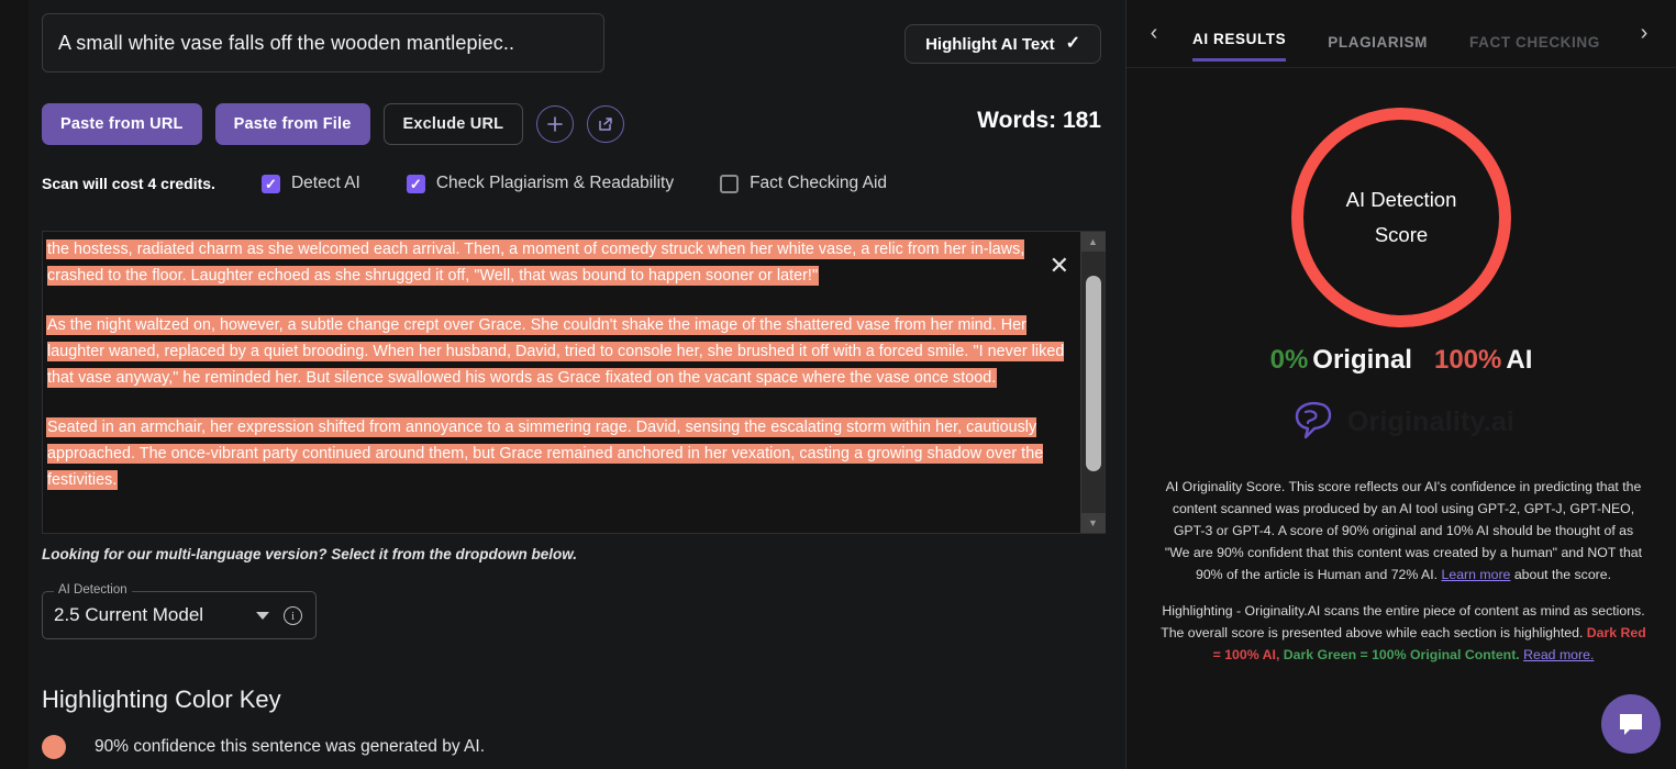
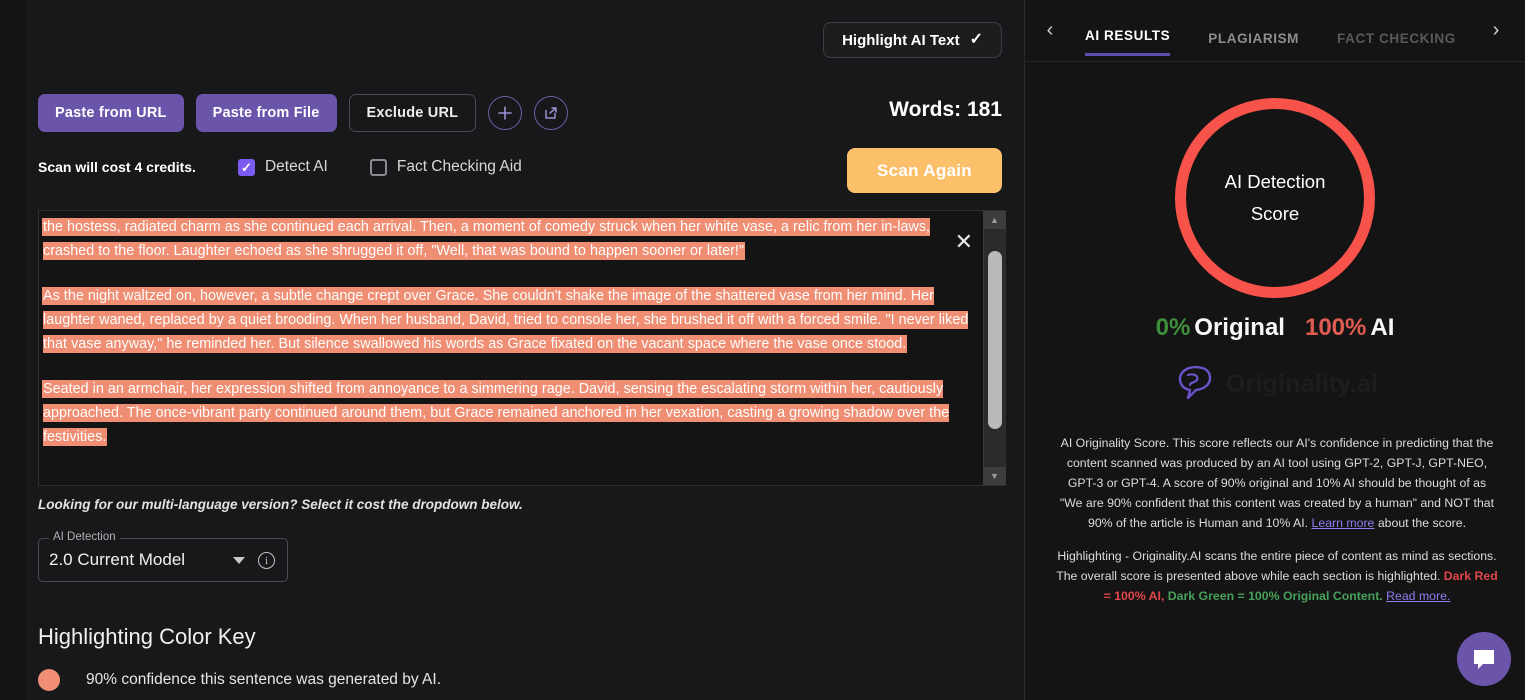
- A small white vase falls off the wooden mantlepiec..
  Highlight AI Text
  ✓
  Paste from URL
  Paste from File
  Exclude URL
  Words: 181
  Scan will cost 4 credits.
  Detect AI
- Check Plagiarism & Readability
  Fact Checking Aid
+ Scan Again
- the hostess, radiated charm as she welcomed each arrival. Then, a moment of comedy struck when her white vase, a relic from her in-laws, crashed to the floor. Laughter echoed as she shrugged it off, "Well, that was bound to happen sooner or later!"
+ the hostess, radiated charm as she continued each arrival. Then, a moment of comedy struck when her white vase, a relic from her in-laws, crashed to the floor. Laughter echoed as she shrugged it off, "Well, that was bound to happen sooner or later!"
  As the night waltzed on, however, a subtle change crept over Grace. She couldn't shake the image of the shattered vase from her mind. Her laughter waned, replaced by a quiet brooding. When her husband, David, tried to console her, she brushed it off with a forced smile. "I never liked that vase anyway," he reminded her. But silence swallowed his words as Grace fixated on the vacant space where the vase once stood.
  Seated in an armchair, her expression shifted from annoyance to a simmering rage. David, sensing the escalating storm within her, cautiously approached. The once-vibrant party continued around them, but Grace remained anchored in her vexation, casting a growing shadow over the festivities.
  ✕
  ▲
  ▼
- Looking for our multi-language version? Select it from the dropdown below.
+ Looking for our multi-language version? Select it cost the dropdown below.
  AI Detection
- 2.5 Current Model
+ 2.0 Current Model
  i
  Highlighting Color Key
  90% confidence this sentence was generated by AI.
  ‹
  AI RESULTS
  PLAGIARISM
  FACT CHECKING
  ›
  AI Detection
  Score
  0% Original 100% AI
- AI Originality Score. This score reflects our AI's confidence in predicting that the content scanned was produced by an AI tool using GPT-2, GPT-J, GPT-NEO, GPT-3 or GPT-4. A score of 90% original and 10% AI should be thought of as "We are 90% confident that this content was created by a human" and NOT that 90% of the article is Human and 72% AI. Learn more about the score.
+ AI Originality Score. This score reflects our AI's confidence in predicting that the content scanned was produced by an AI tool using GPT-2, GPT-J, GPT-NEO, GPT-3 or GPT-4. A score of 90% original and 10% AI should be thought of as "We are 90% confident that this content was created by a human" and NOT that 90% of the article is Human and 10% AI. Learn more about the score.
  Highlighting - Originality.AI scans the entire piece of content as mind as sections. The overall score is presented above while each section is highlighted. Dark Red = 100% AI, Dark Green = 100% Original Content. Read more.
